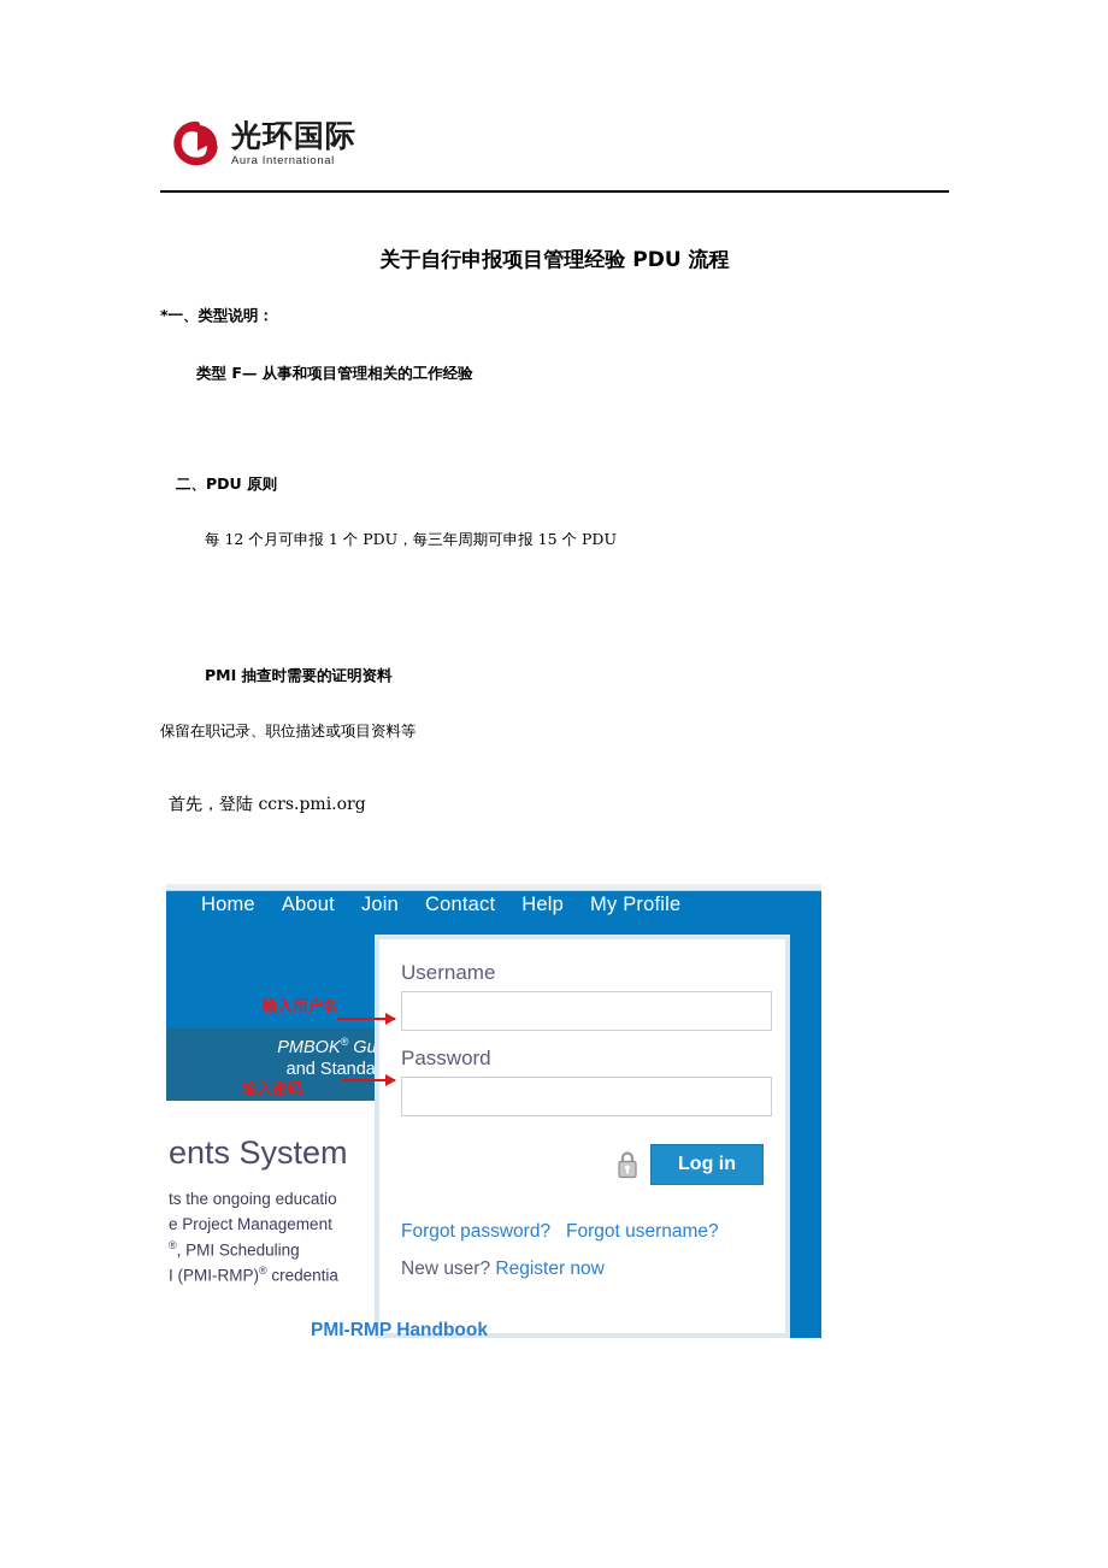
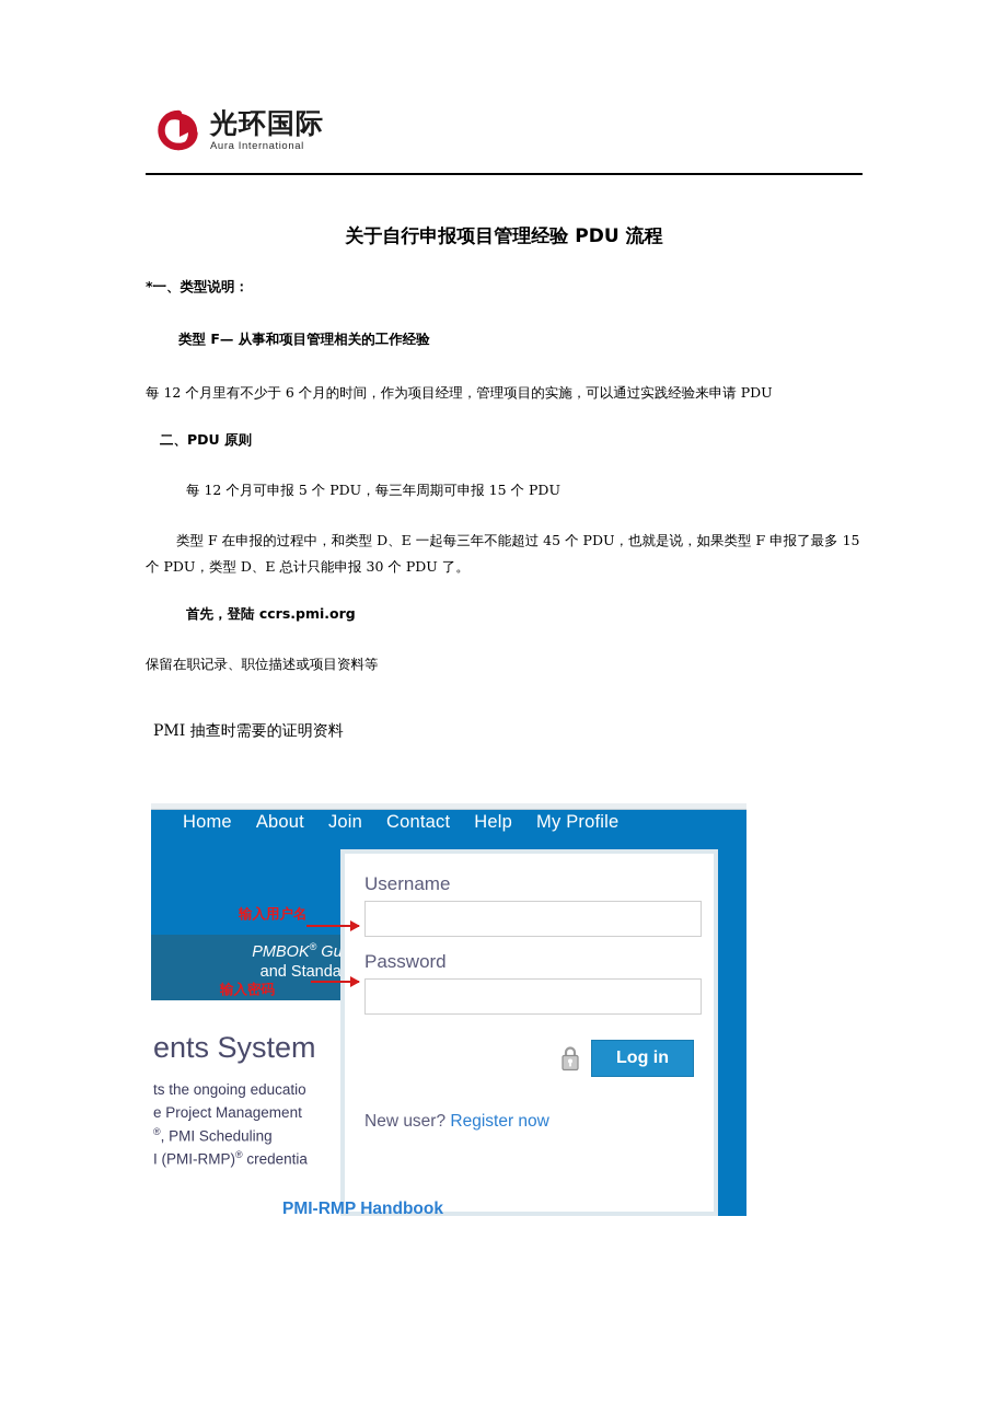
  光环国际
  Aura International
  关于自行申报项目管理经验 PDU 流程
  *一、类型说明：
  类型 F— 从事和项目管理相关的工作经验
+ 每 12 个月里有不少于 6 个月的时间，作为项目经理，管理项目的实施，可以通过实践经验来申请 PDU
  二、PDU 原则
- 每 12 个月可申报 1 个 PDU，每三年周期可申报 15 个 PDU
+ 每 12 个月可申报 5 个 PDU，每三年周期可申报 15 个 PDU
+ 类型 F 在申报的过程中，和类型 D、E 一起每三年不能超过 45 个 PDU，也就是说，如果类型 F 申报了最多 15 个 PDU，类型 D、E 总计只能申报 30 个 PDU 了。
- PMI 抽查时需要的证明资料
+ 首先，登陆 ccrs.pmi.org
  保留在职记录、职位描述或项目资料等
- 首先，登陆 ccrs.pmi.org
+ PMI 抽查时需要的证明资料
  Home
  About
  Join
  Contact
  Help
  My Profile
  PMBOK® Gu
  and Standa
  ents System
  ts the ongoing educatio
  e Project Management
  ®, PMI Scheduling
  I (PMI-RMP)® credentia
  Username
  Password
  Log in
- Forgot password? Forgot username?
  New user? Register now
  PMI-RMP Handbook
  输入用户名
  输入密码
